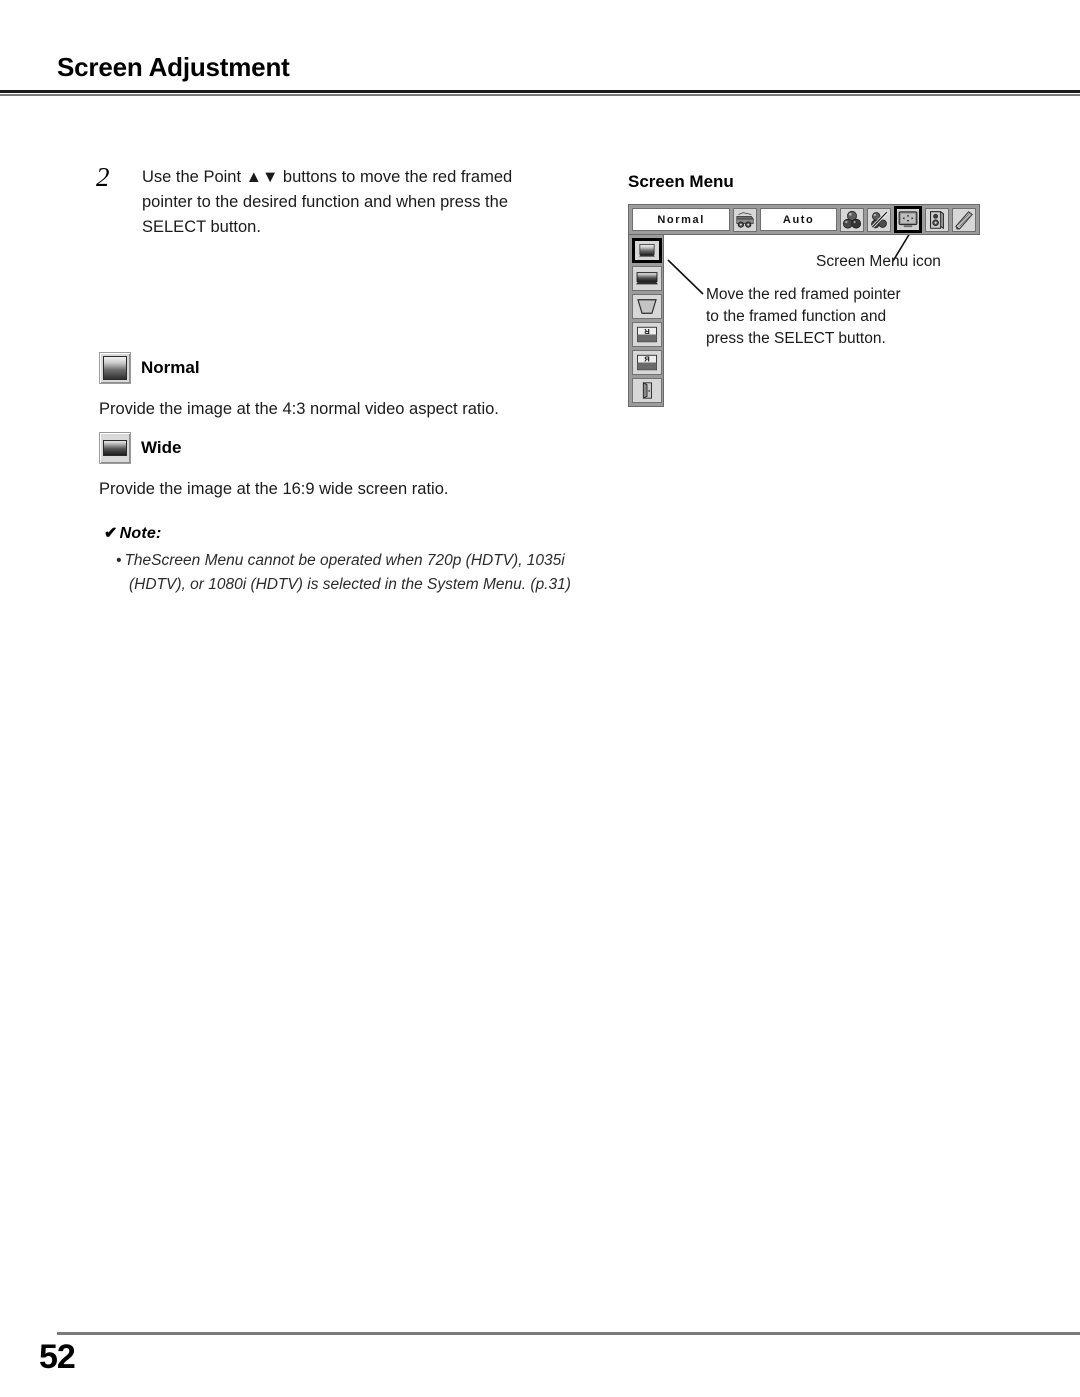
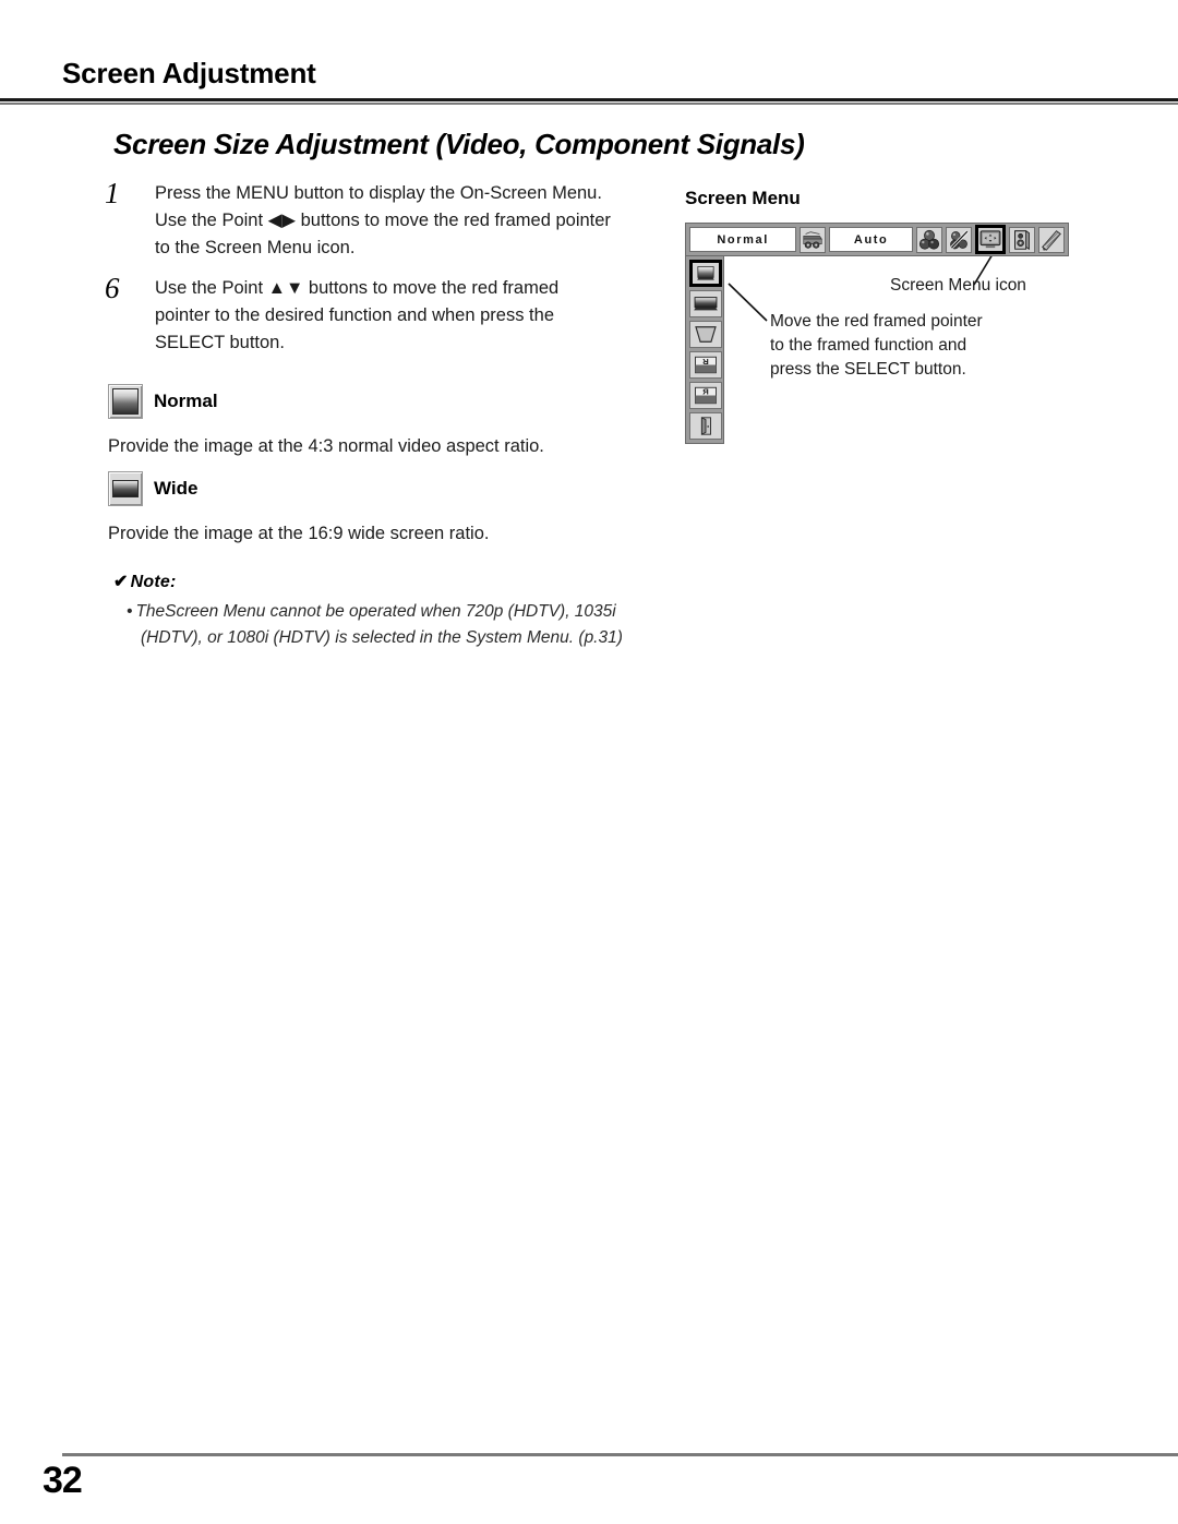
  Screen Adjustment
+ Screen Size Adjustment (Video, Component Signals)
+ 1
+ Press the MENU button to display the On-Screen Menu. Use the Point ◀▶ buttons to move the red framed pointer to the Screen Menu icon.
- 2
+ 6
  Use the Point ▲▼ buttons to move the red framed pointer to the desired function and when press the SELECT button.
  Normal
  Provide the image at the 4:3 normal video aspect ratio.
  Wide
  Provide the image at the 16:9 wide screen ratio.
  ✔Note:
  • TheScreen Menu cannot be operated when 720p (HDTV), 1035i
  (HDTV), or 1080i (HDTV) is selected in the System Menu. (p.31)
  Screen Menu
  Normal
  Auto
  Screen Menu icon
  Move the red framed pointer
  to the framed function and
  press the SELECT button.
- 52
+ 32
